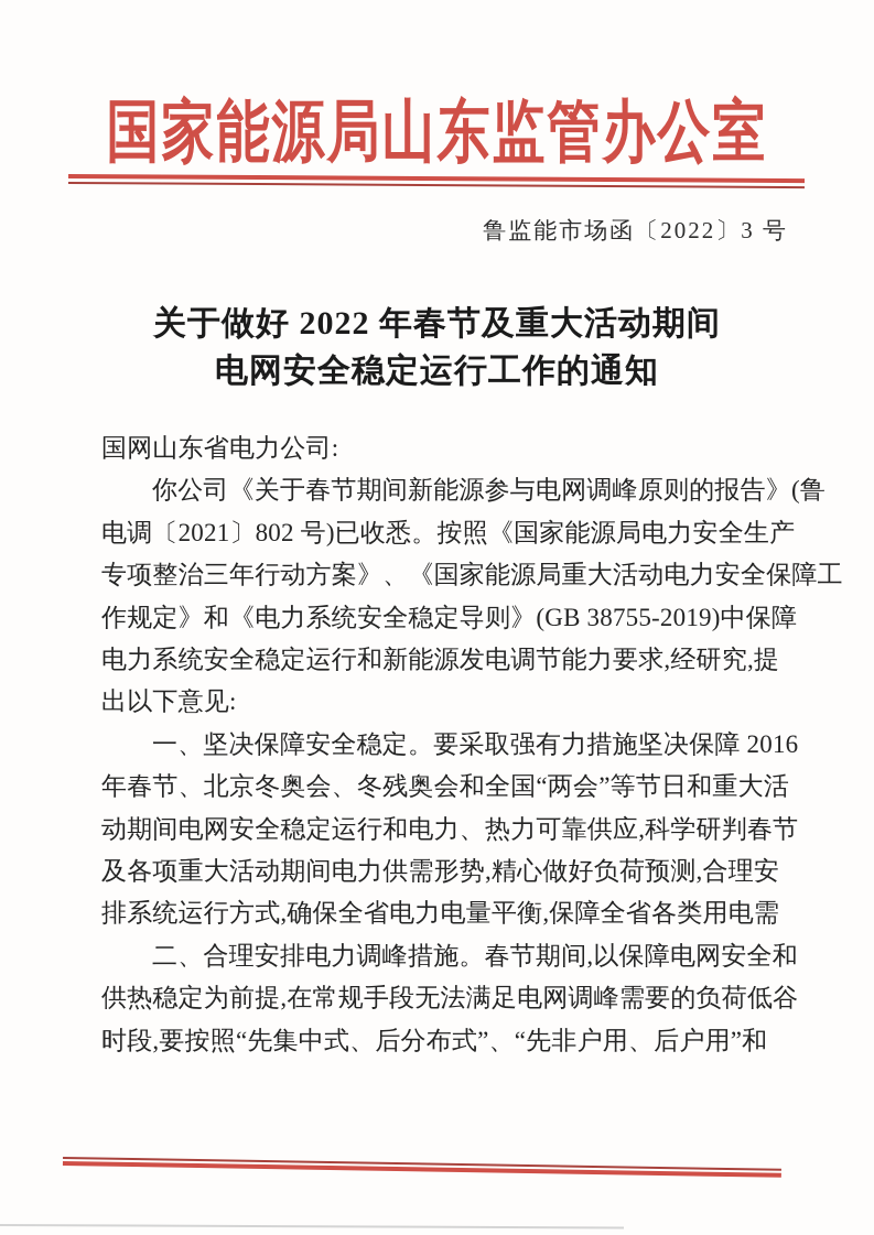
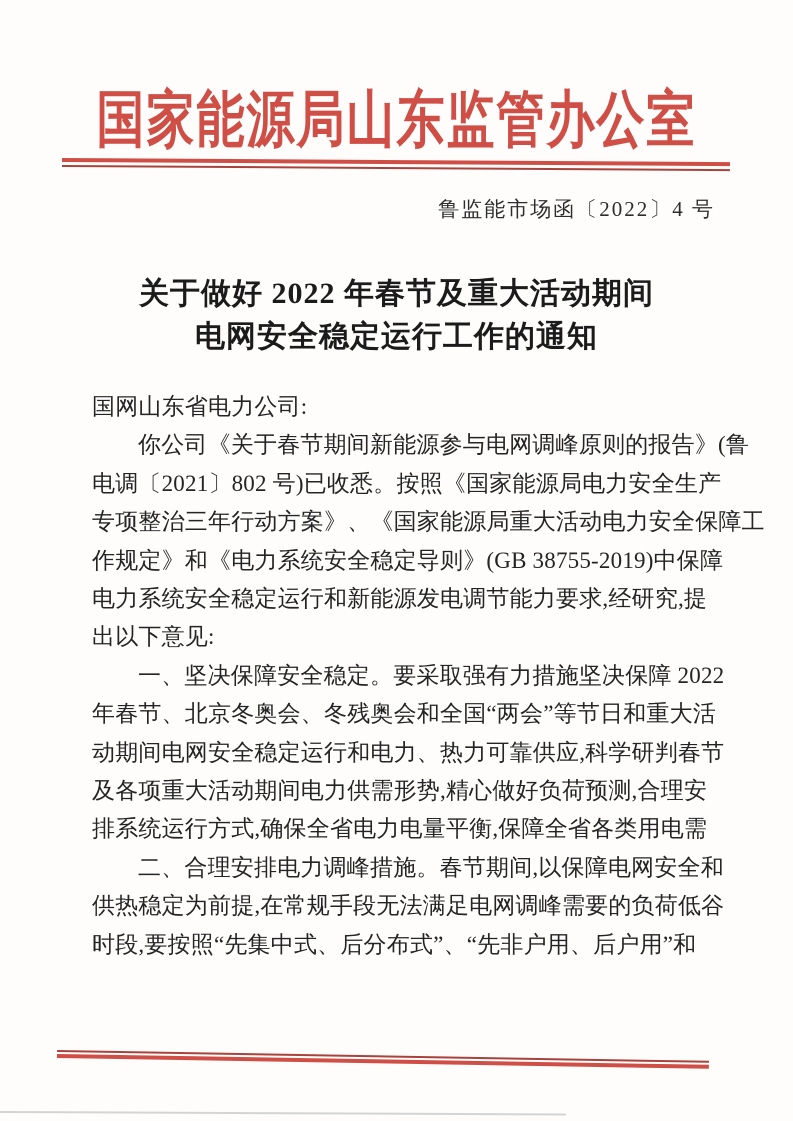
  国家能源局山东监管办公室
- 鲁监能市场函〔2022〕3 号
+ 鲁监能市场函〔2022〕4 号
  关于做好 2022 年春节及重大活动期间
  电网安全稳定运行工作的通知
  国网山东省电力公司:
  你公司《关于春节期间新能源参与电网调峰原则的报告》(鲁
  电调〔2021〕802 号)已收悉。按照《国家能源局电力安全生产
  专项整治三年行动方案》、《国家能源局重大活动电力安全保障工
  作规定》和《电力系统安全稳定导则》(GB 38755-2019)中保障
  电力系统安全稳定运行和新能源发电调节能力要求,经研究,提
  出以下意见:
- 一、坚决保障安全稳定。要采取强有力措施坚决保障 2016
+ 一、坚决保障安全稳定。要采取强有力措施坚决保障 2022
  年春节、北京冬奥会、冬残奥会和全国“两会”等节日和重大活
  动期间电网安全稳定运行和电力、热力可靠供应,科学研判春节
  及各项重大活动期间电力供需形势,精心做好负荷预测,合理安
  排系统运行方式,确保全省电力电量平衡,保障全省各类用电需
  二、合理安排电力调峰措施。春节期间,以保障电网安全和
  供热稳定为前提,在常规手段无法满足电网调峰需要的负荷低谷
  时段,要按照“先集中式、后分布式”、“先非户用、后户用”和
